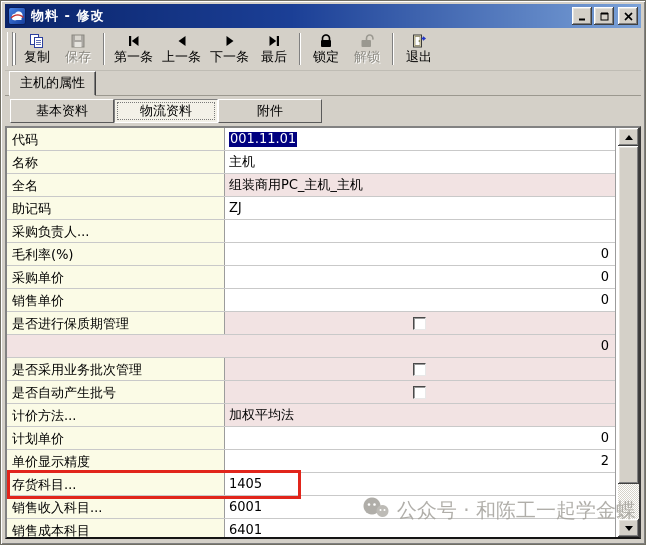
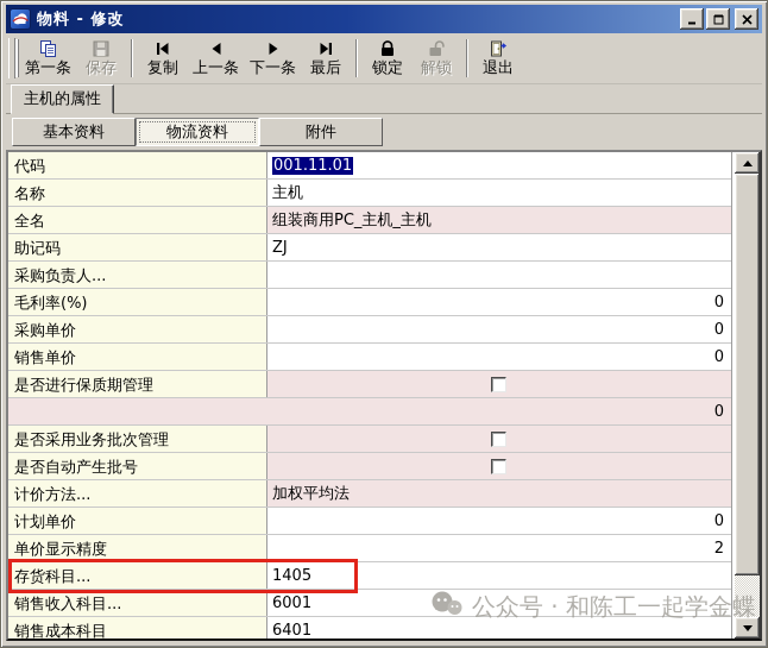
  物料 - 修改
- 复制
+ 第一条
  保存
- 第一条
+ 复制
  上一条
  下一条
  最后
  锁定
  解锁
  退出
  主机的属性
  基本资料
  物流资料
  附件
  代码
  001.11.01
  名称
  主机
  全名
  组装商用PC_主机_主机
  助记码
  ZJ
  采购负责人...
  毛利率(%)
  0
  采购单价
  0
  销售单价
  0
  是否进行保质期管理
  0
  是否采用业务批次管理
  是否自动产生批号
  计价方法...
  加权平均法
  计划单价
  0
  单价显示精度
  2
  存货科目...
  1405
  销售收入科目...
  6001
  销售成本科目
  6401
  公众号 · 和陈工一起学金蝶
